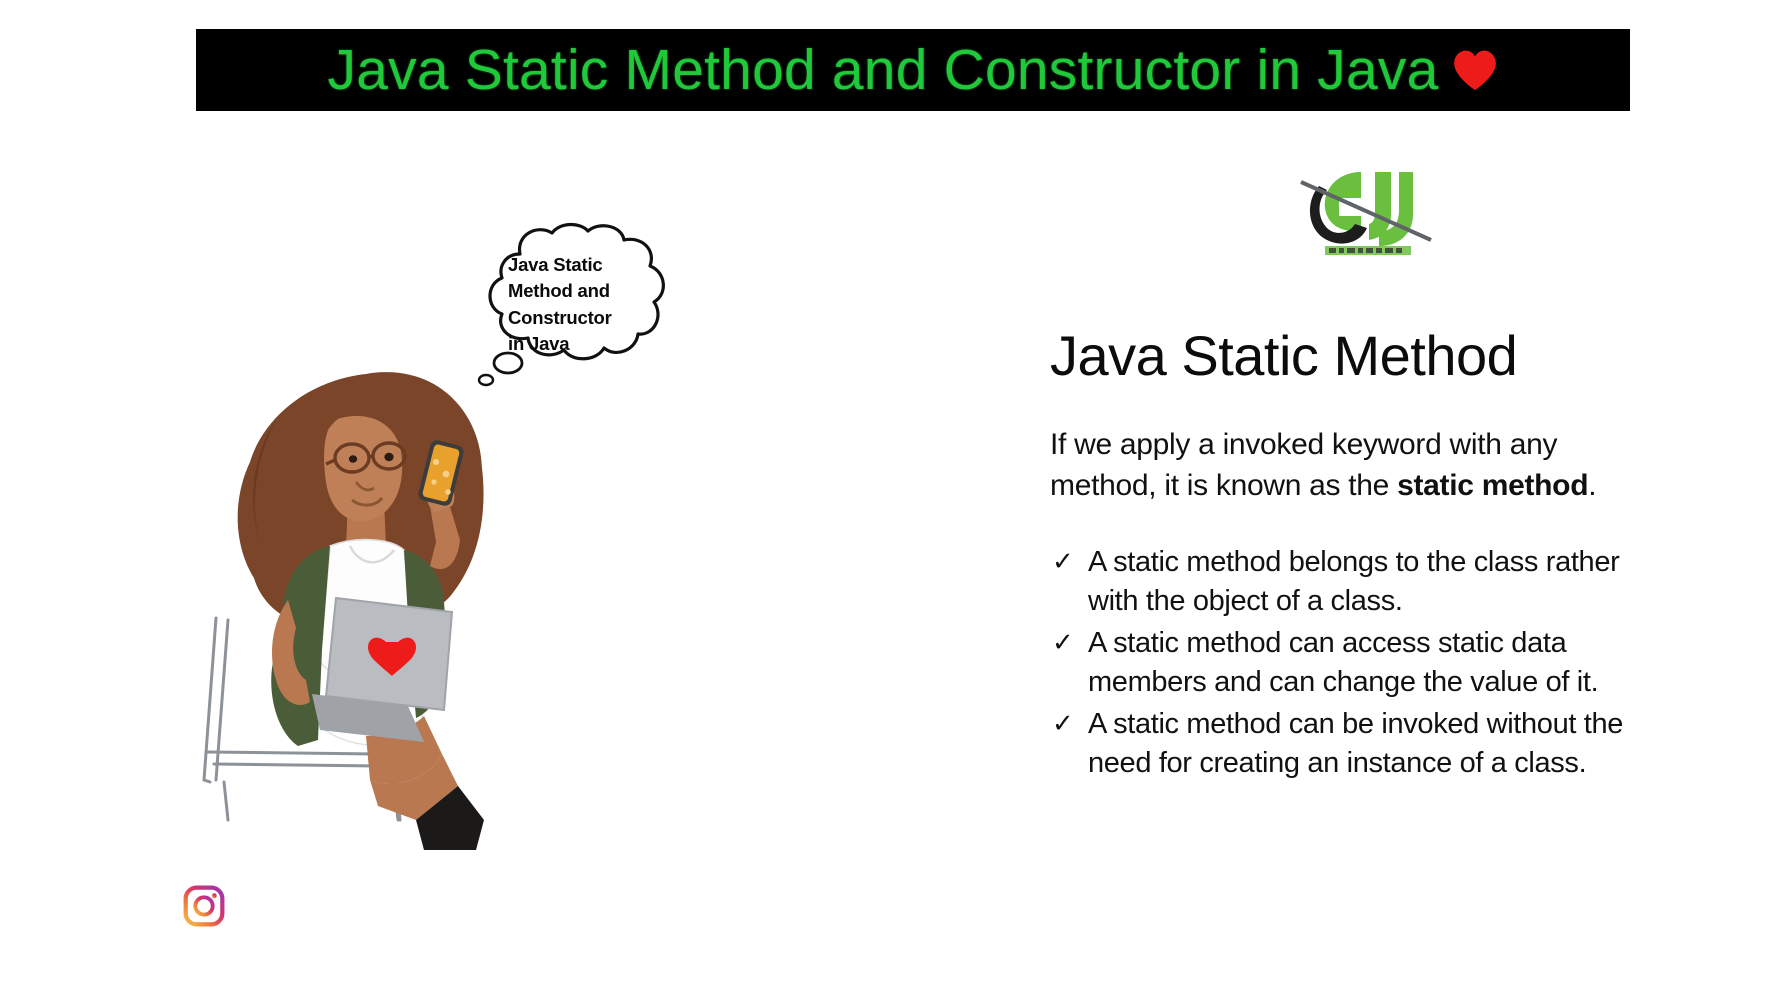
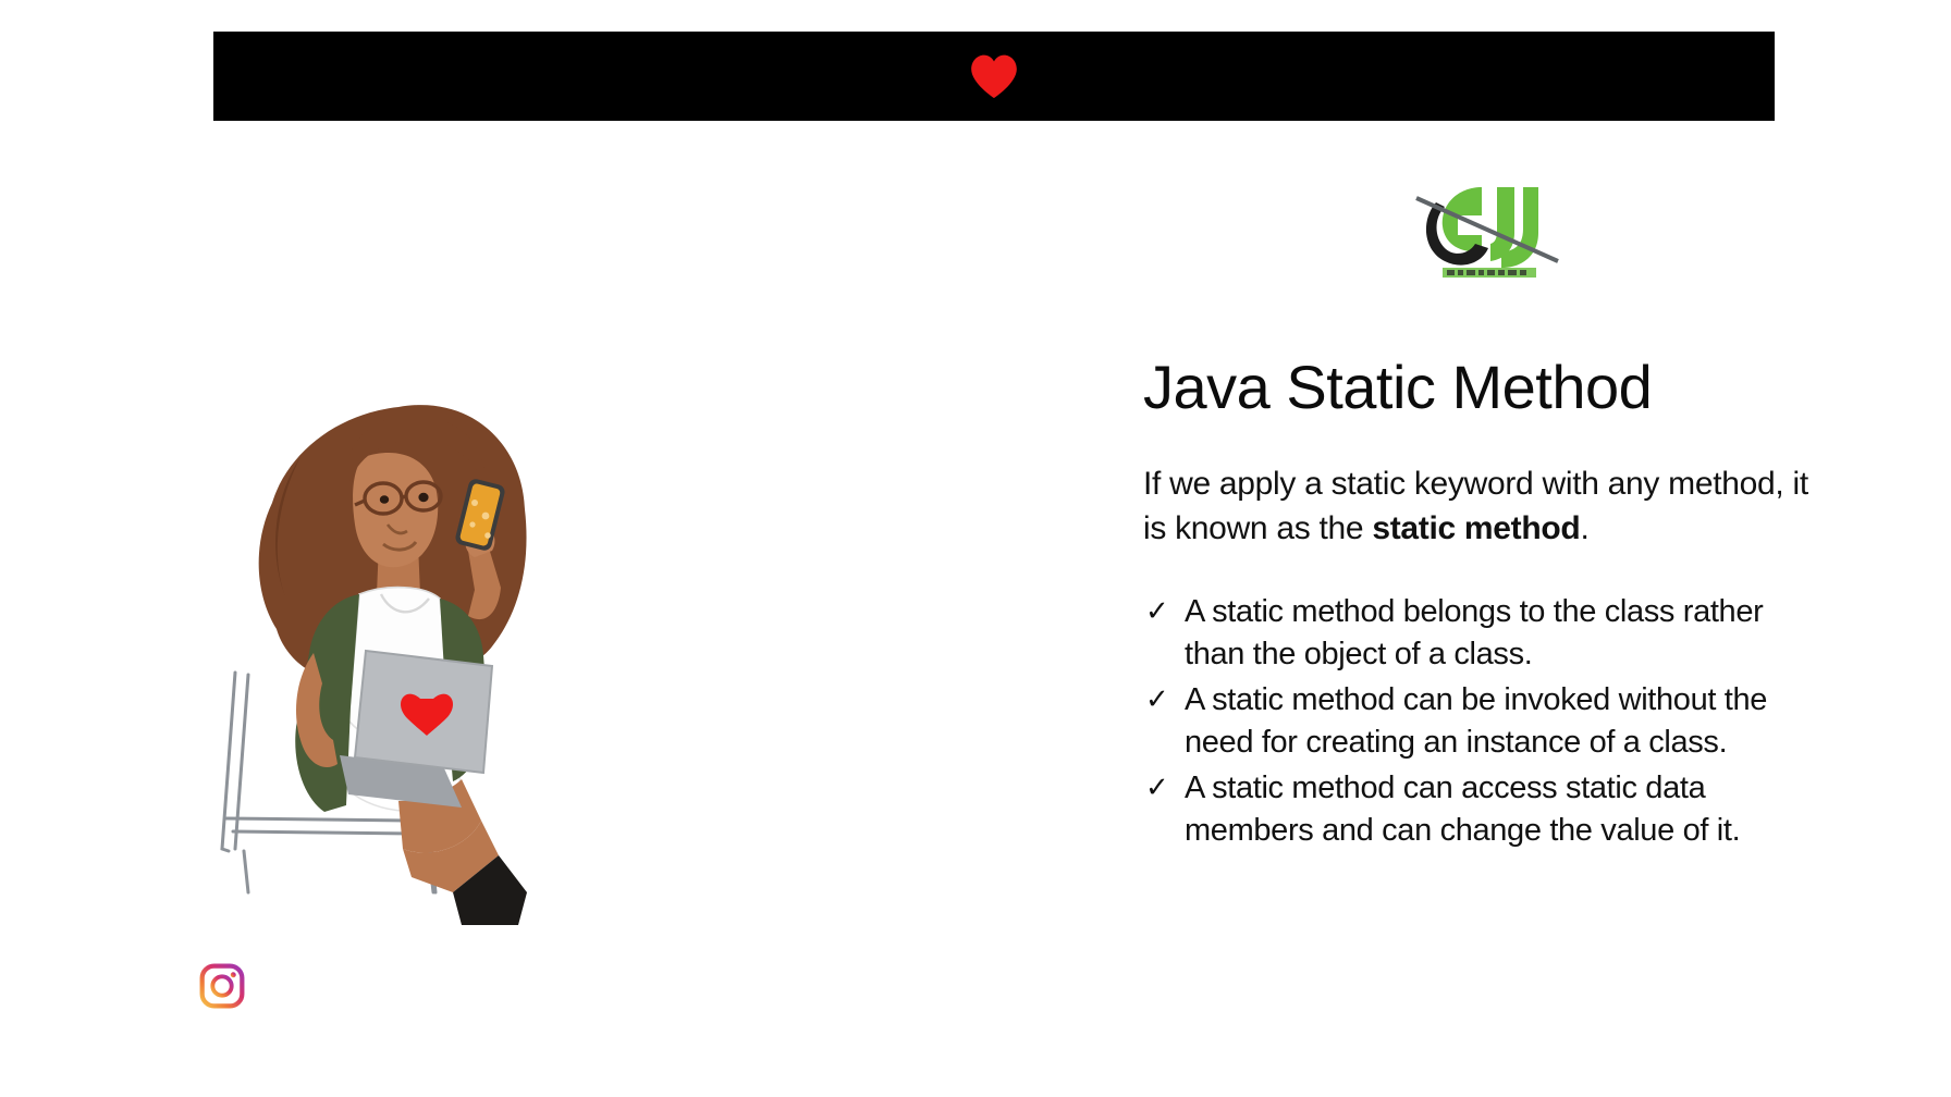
- Java Static Method and Constructor in Java
- Java Static
- Method and
- Constructor
- in Java
  Java Static Method
- If we apply a invoked keyword with any method, it is known as the static method.
+ If we apply a static keyword with any method, it is known as the static method.
  ✓
- A static method belongs to the class rather with the object of a class.
+ A static method belongs to the class rather than the object of a class.
  ✓
- A static method can access static data members and can change the value of it.
+ A static method can be invoked without the need for creating an instance of a class.
  ✓
- A static method can be invoked without the need for creating an instance of a class.
+ A static method can access static data members and can change the value of it.
